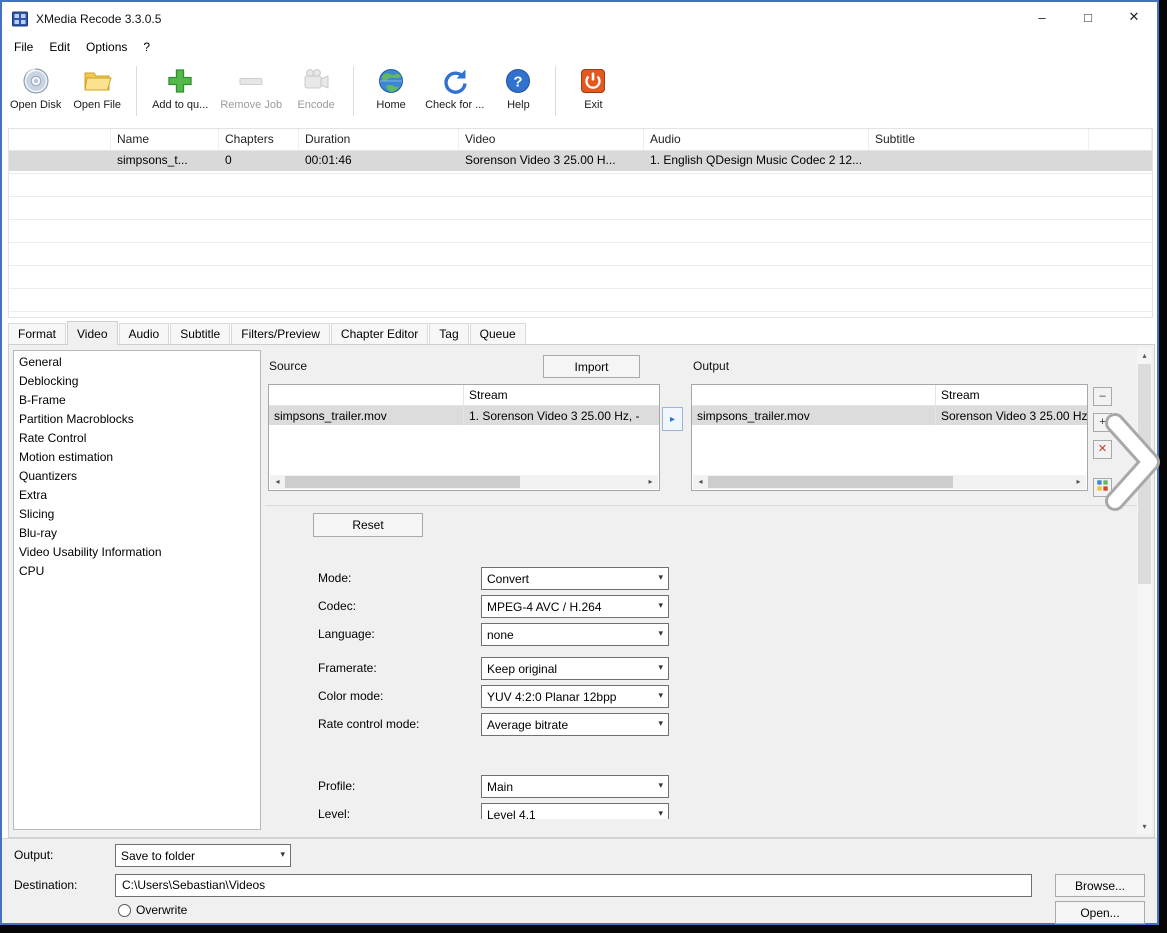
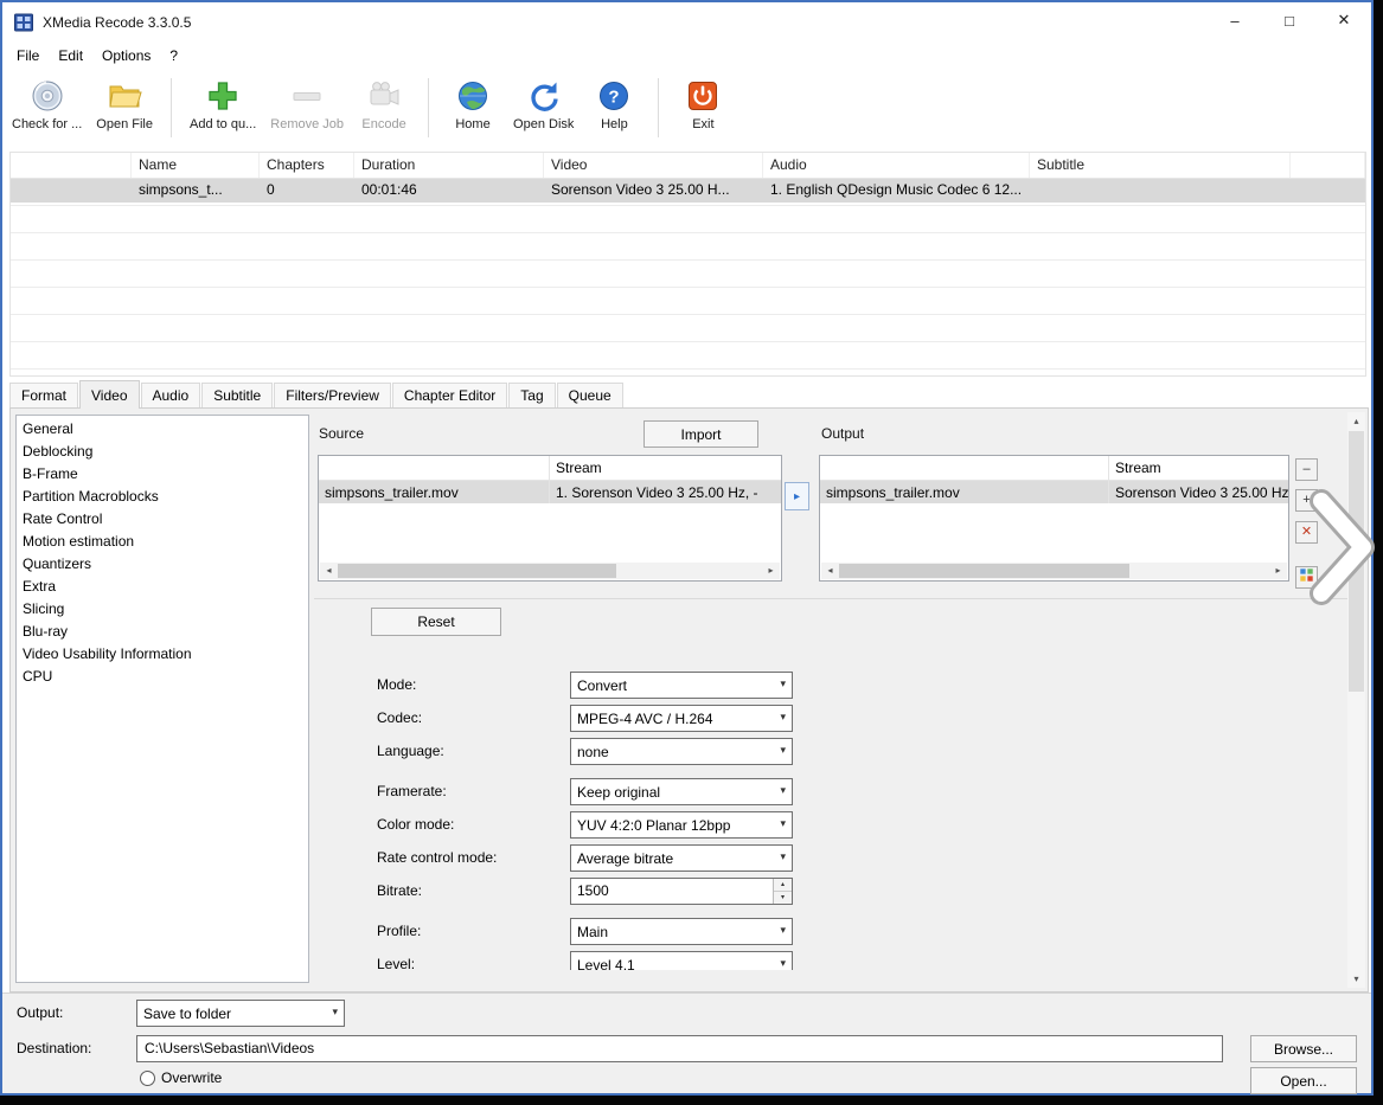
  XMedia Recode 3.3.0.5
  –
  □
  ✕
  File
  Edit
  Options
  ?
- Open Disk
+ Check for ...
  Open File
  Add to qu...
  Remove Job
  Encode
  Home
- Check for ...
+ Open Disk
  ?
  Help
  Exit
  Name
  Chapters
  Duration
  Video
  Audio
  Subtitle
  simpsons_t...
  0
  00:01:46
  Sorenson Video 3 25.00 H...
- 1. English QDesign Music Codec 2 12...
+ 1. English QDesign Music Codec 6 12...
  Format
  Video
  Audio
  Subtitle
  Filters/Preview
  Chapter Editor
  Tag
  Queue
  General
  Deblocking
  B-Frame
  Partition Macroblocks
  Rate Control
  Motion estimation
  Quantizers
  Extra
  Slicing
  Blu-ray
  Video Usability Information
  CPU
  Source
  Import
  Stream
  simpsons_trailer.mov
  1. Sorenson Video 3 25.00 Hz, -
  ◂
  ▸
  ▸
  Output
  Stream
  simpsons_trailer.mov
  Sorenson Video 3 25.00 Hz
  ◂
  ▸
  –
  +
  ✕
  Reset
  Mode:
  Convert
  ▾
  Codec:
  MPEG-4 AVC / H.264
  ▾
  Language:
  none
  ▾
  Framerate:
  Keep original
  ▾
  Color mode:
  YUV 4:2:0 Planar 12bpp
  ▾
  Rate control mode:
  Average bitrate
  ▾
+ Bitrate:
+ 1500
  Profile:
  Main
  ▾
  Level:
  Level 4.1
  ▾
  ▴
  ▾
  Output:
  Save to folder
  ▾
  Destination:
  C:\Users\Sebastian\Videos
  Browse...
  Overwrite
  Open...
